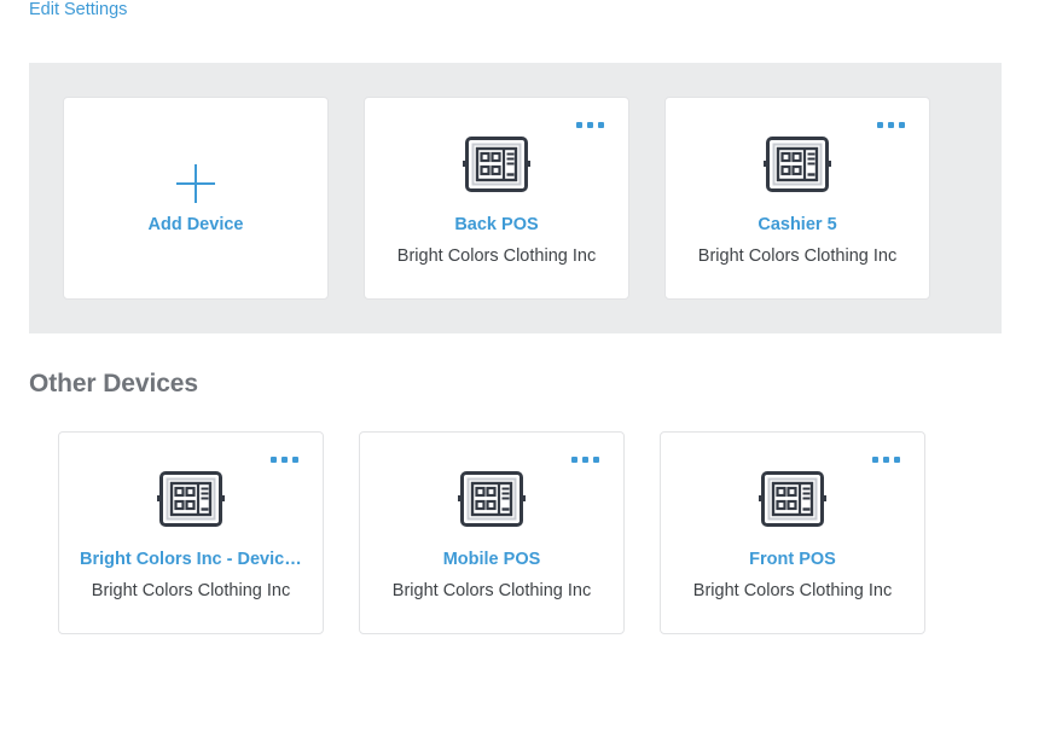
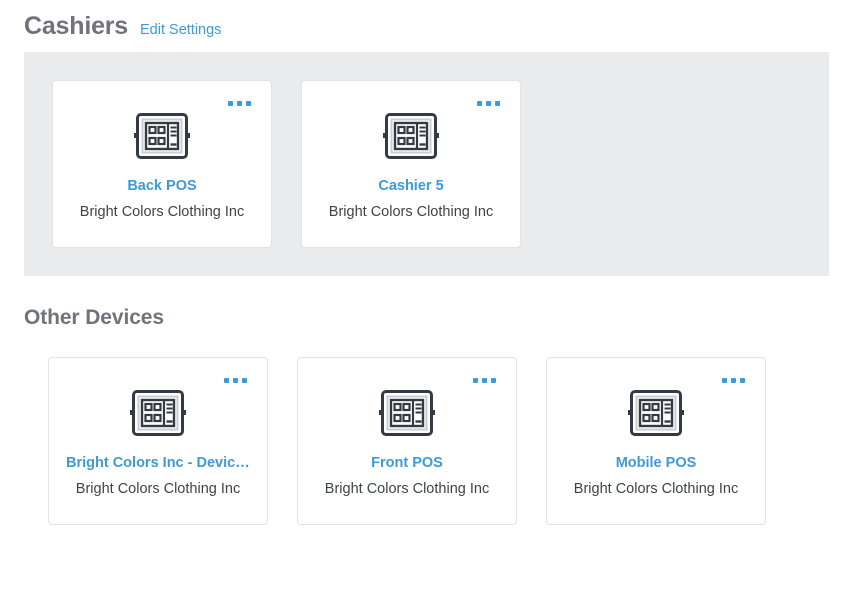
+ Cashiers
  Edit Settings
- Add Device
  Back POS
  Bright Colors Clothing Inc
  Cashier 5
  Bright Colors Clothing Inc
  Other Devices
  Bright Colors Inc - Device
  Bright Colors Clothing Inc
- Mobile POS
+ Front POS
  Bright Colors Clothing Inc
- Front POS
+ Mobile POS
  Bright Colors Clothing Inc
